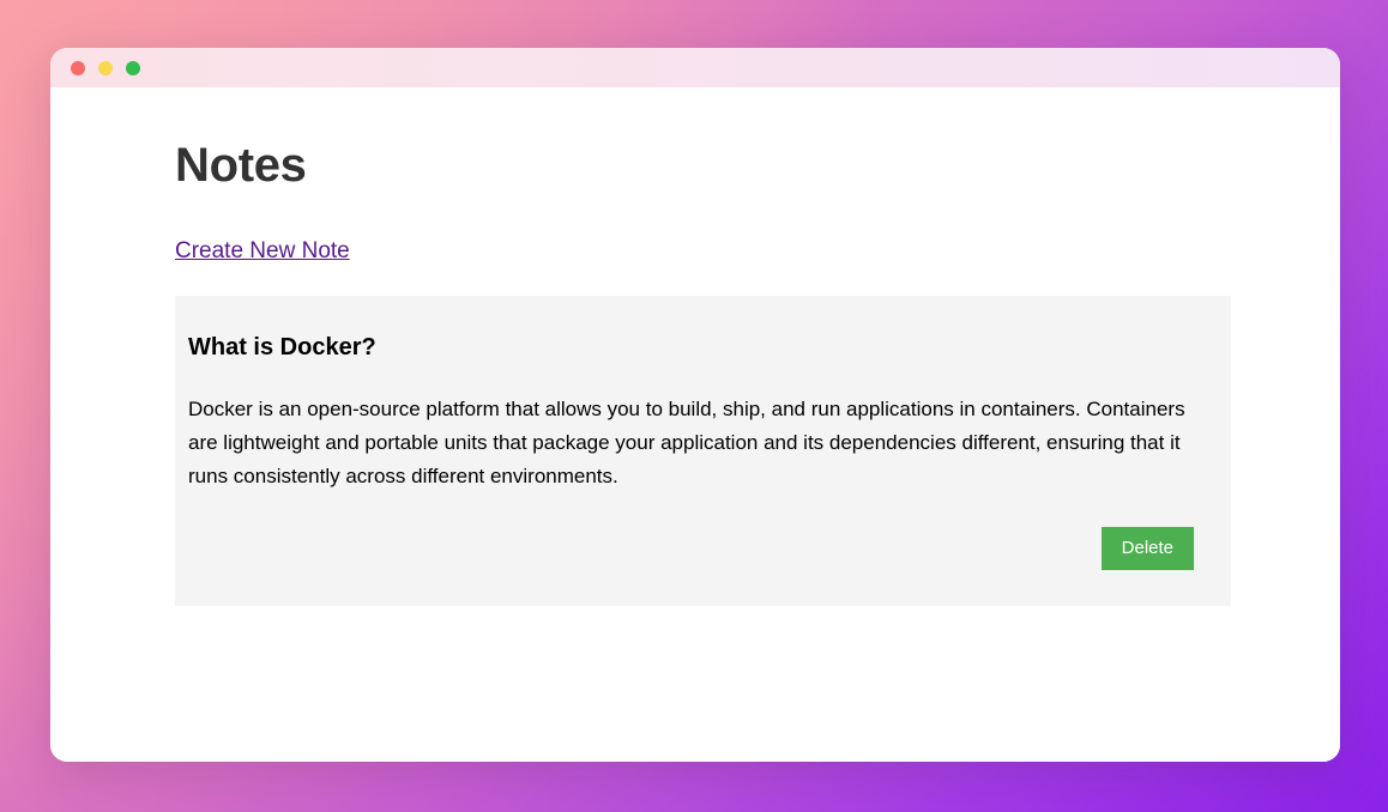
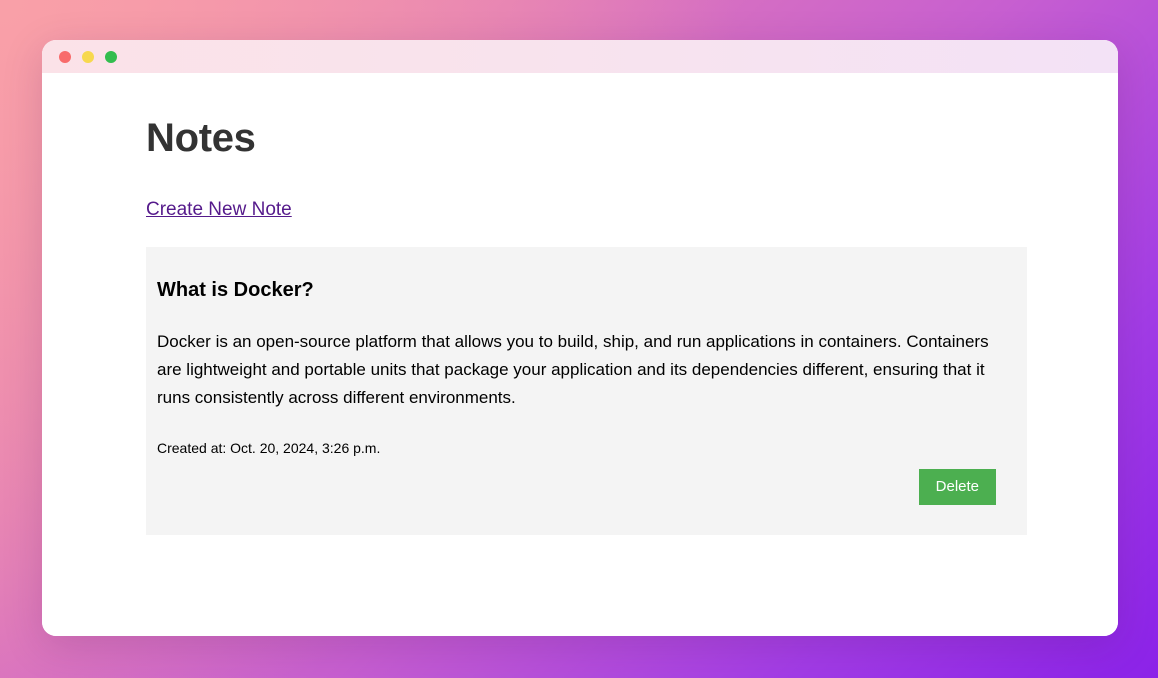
  Notes
  Create New Note
  What is Docker?
  Docker is an open-source platform that allows you to build, ship, and run applications in containers. Containers are lightweight and portable units that package your application and its dependencies different, ensuring that it runs consistently across different environments.
+ Created at: Oct. 20, 2024, 3:26 p.m.
  Delete
